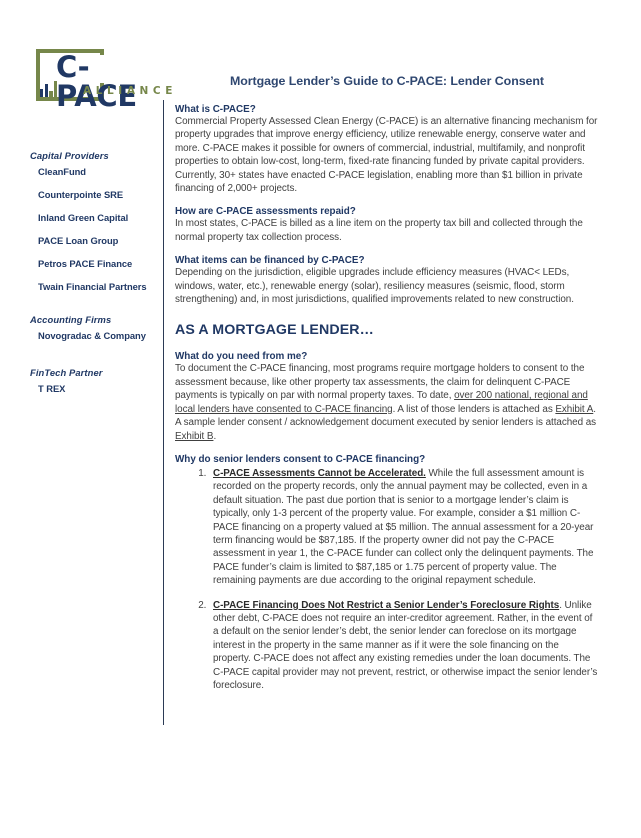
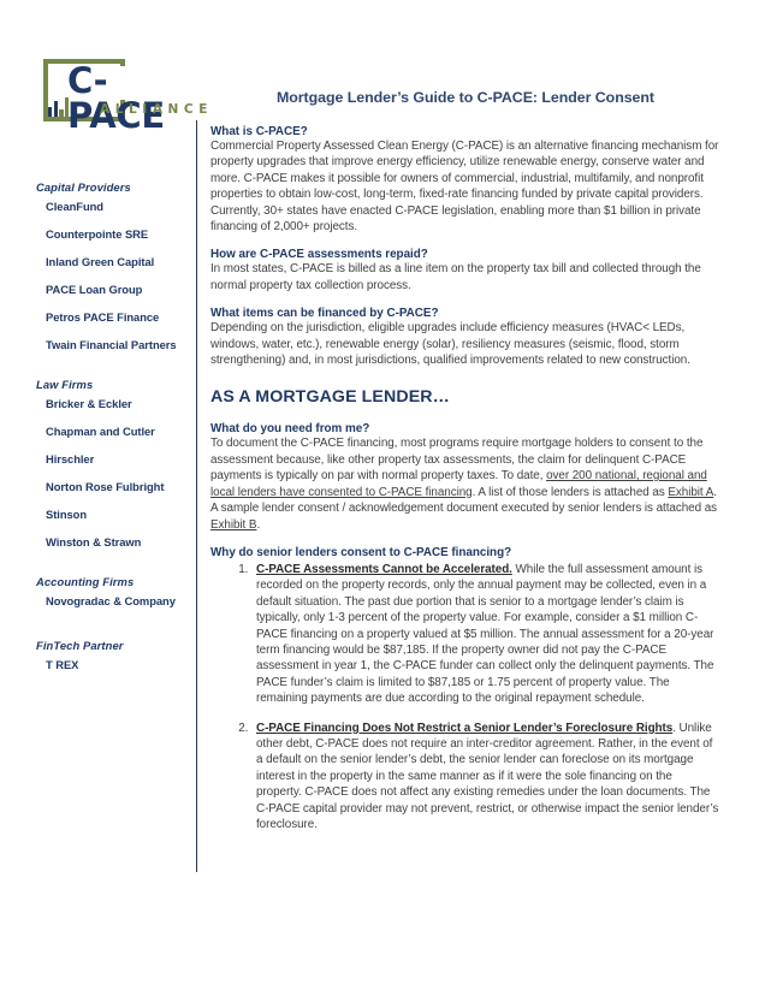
  C-PACE
  ALLIANCE
  Capital Providers
  CleanFund
  Counterpointe SRE
  Inland Green Capital
  PACE Loan Group
  Petros PACE Finance
  Twain Financial Partners
+ Law Firms
+ Bricker & Eckler
+ Chapman and Cutler
+ Hirschler
+ Norton Rose Fulbright
+ Stinson
+ Winston & Strawn
  Accounting Firms
  Novogradac & Company
  FinTech Partner
  T REX
  Mortgage Lender’s Guide to C-PACE: Lender Consent
  What is C-PACE?
  Commercial Property Assessed Clean Energy (C-PACE) is an alternative financing mechanism for property upgrades that improve energy efficiency, utilize renewable energy, conserve water and more. C-PACE makes it possible for owners of commercial, industrial, multifamily, and nonprofit properties to obtain low-cost, long-term, fixed-rate financing funded by private capital providers. Currently, 30+ states have enacted C-PACE legislation, enabling more than $1 billion in private financing of 2,000+ projects.
  How are C-PACE assessments repaid?
  In most states, C-PACE is billed as a line item on the property tax bill and collected through the normal property tax collection process.
  What items can be financed by C-PACE?
  Depending on the jurisdiction, eligible upgrades include efficiency measures (HVAC< LEDs, windows, water, etc.), renewable energy (solar), resiliency measures (seismic, flood, storm strengthening) and, in most jurisdictions, qualified improvements related to new construction.
  AS A MORTGAGE LENDER…
  What do you need from me?
  To document the C-PACE financing, most programs require mortgage holders to consent to the assessment because, like other property tax assessments, the claim for delinquent C-PACE payments is typically on par with normal property taxes. To date, over 200 national, regional and local lenders have consented to C-PACE financing. A list of those lenders is attached as Exhibit A. A sample lender consent / acknowledgement document executed by senior lenders is attached as Exhibit B.
  Why do senior lenders consent to C-PACE financing?
  C-PACE Assessments Cannot be Accelerated. While the full assessment amount is recorded on the property records, only the annual payment may be collected, even in a default situation. The past due portion that is senior to a mortgage lender’s claim is typically, only 1-3 percent of the property value. For example, consider a $1 million C-PACE financing on a property valued at $5 million. The annual assessment for a 20-year term financing would be $87,185. If the property owner did not pay the C-PACE assessment in year 1, the C-PACE funder can collect only the delinquent payments. The PACE funder’s claim is limited to $87,185 or 1.75 percent of property value. The remaining payments are due according to the original repayment schedule.
  C-PACE Financing Does Not Restrict a Senior Lender’s Foreclosure Rights. Unlike other debt, C-PACE does not require an inter-creditor agreement. Rather, in the event of a default on the senior lender’s debt, the senior lender can foreclose on its mortgage interest in the property in the same manner as if it were the sole financing on the property. C-PACE does not affect any existing remedies under the loan documents. The C-PACE capital provider may not prevent, restrict, or otherwise impact the senior lender’s foreclosure.
